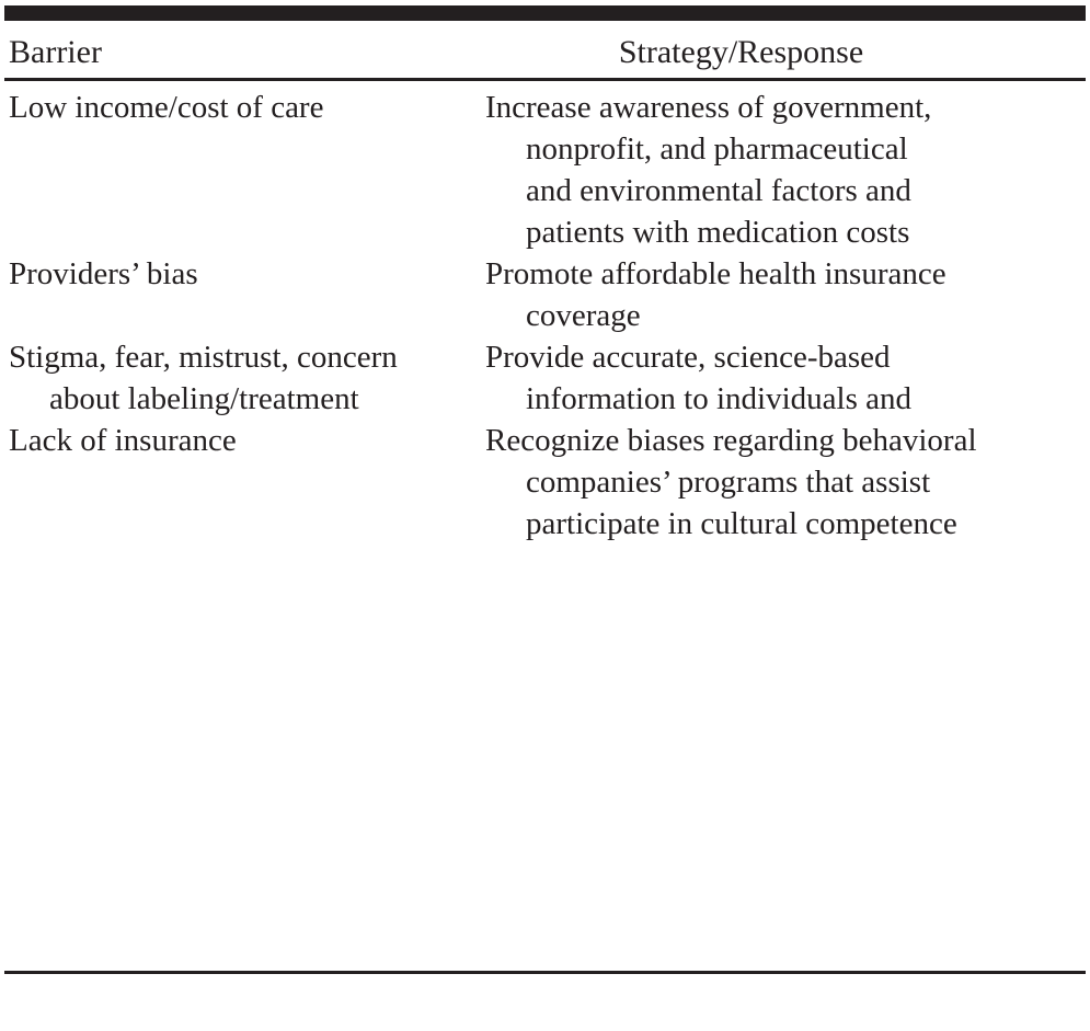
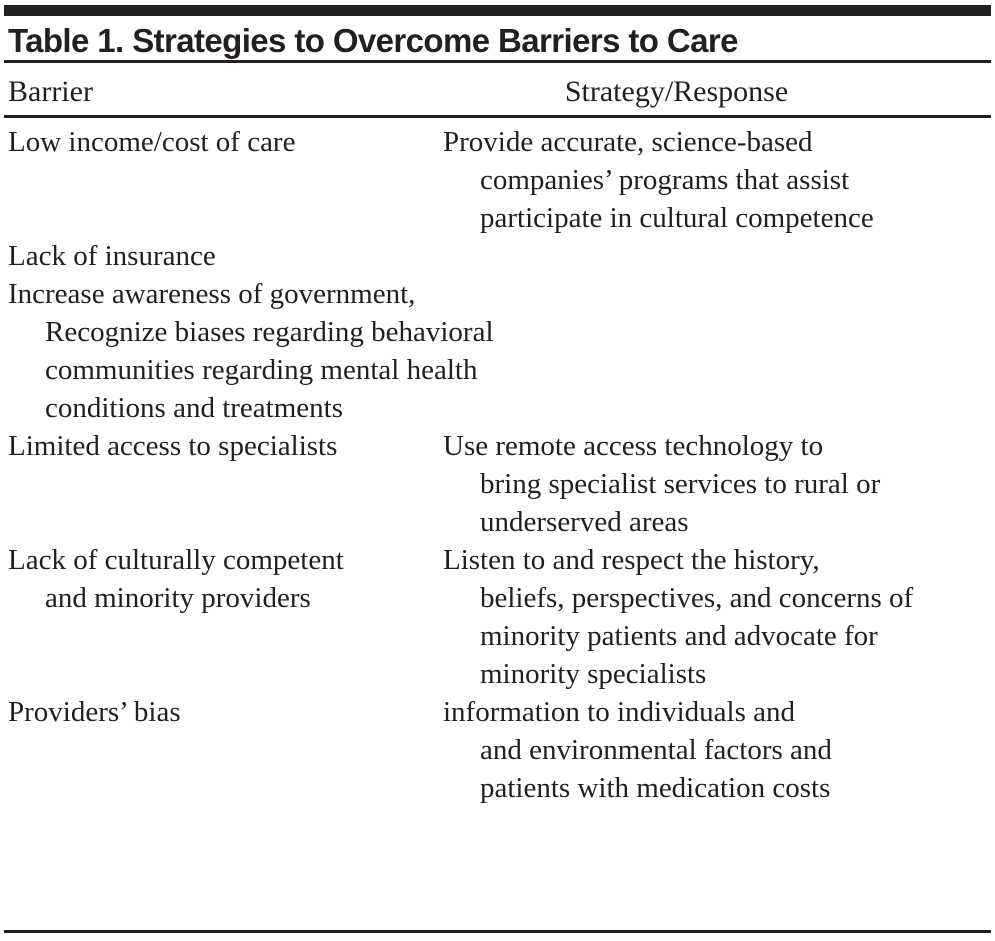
+ Table 1. Strategies to Overcome Barriers to Care
  Barrier
  Strategy/Response
  Low income/cost of care
- Increase awareness of government,
+ Provide accurate, science-based
- nonprofit, and pharmaceutical
- and environmental factors and
+ companies’ programs that assist
- patients with medication costs
+ participate in cultural competence
- Providers’ bias
+ Lack of insurance
- Promote affordable health insurance
- coverage
- Stigma, fear, mistrust, concern
- about labeling/treatment
- Provide accurate, science-based
+ Increase awareness of government,
- information to individuals and
+ Recognize biases regarding behavioral
+ communities regarding mental health
+ conditions and treatments
+ Limited access to specialists
+ Use remote access technology to
+ bring specialist services to rural or
+ underserved areas
+ Lack of culturally competent
+ and minority providers
+ Listen to and respect the history,
+ beliefs, perspectives, and concerns of
+ minority patients and advocate for
+ minority specialists
- Lack of insurance
+ Providers’ bias
- Recognize biases regarding behavioral
+ information to individuals and
- companies’ programs that assist
+ and environmental factors and
- participate in cultural competence
+ patients with medication costs
